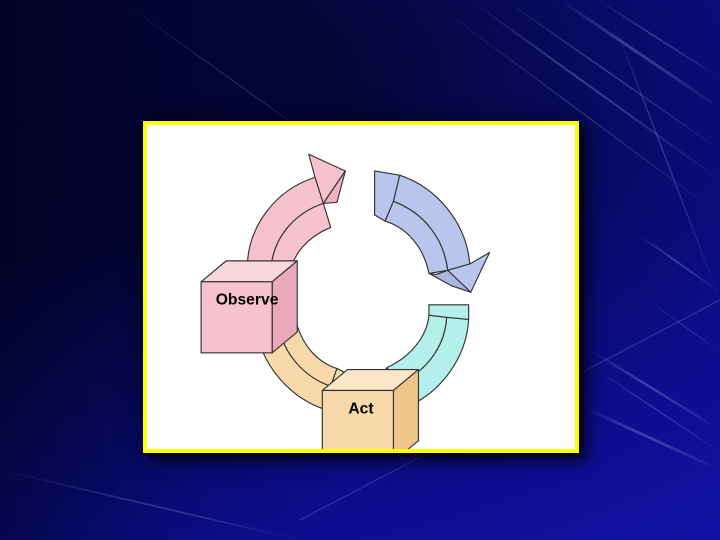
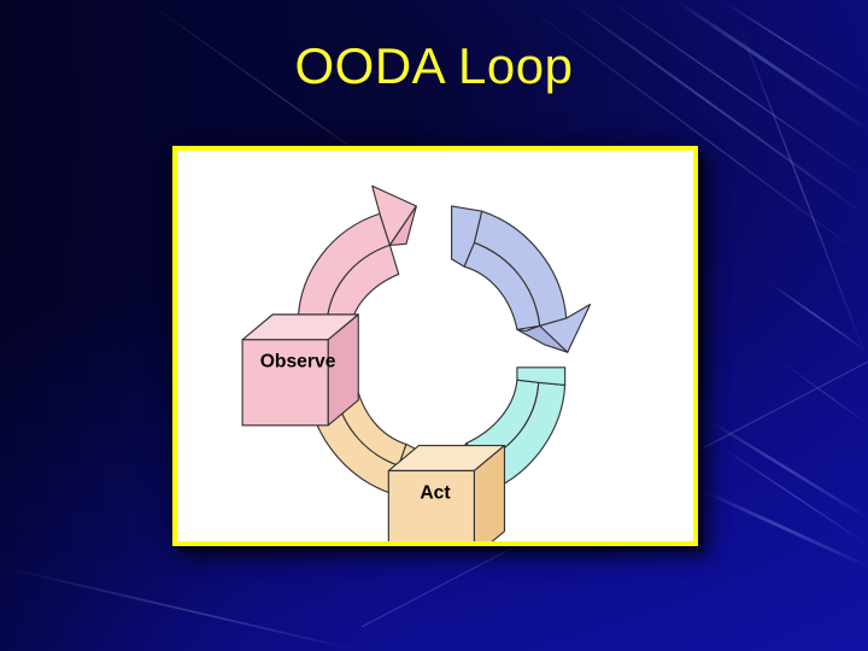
+ OODA Loop
  Observe
  Act
